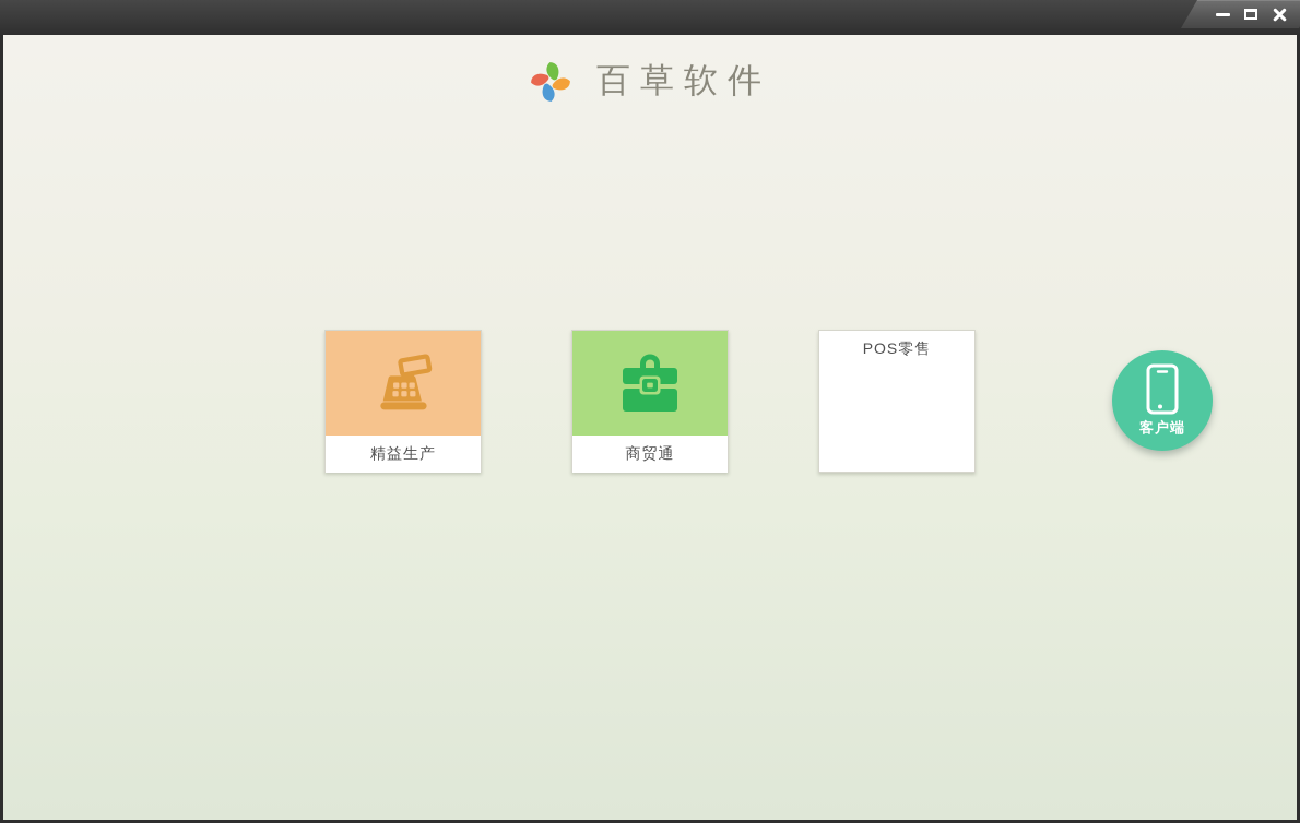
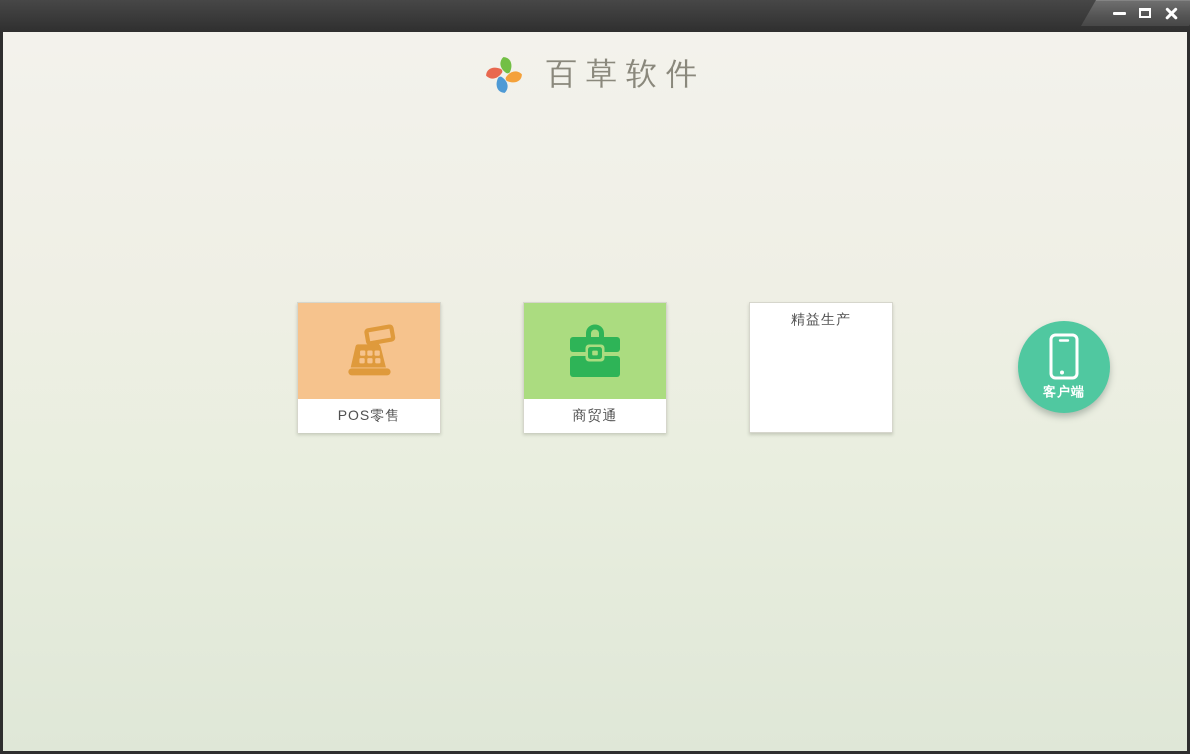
  百草软件
- 精益生产
+ POS零售
  商贸通
- POS零售
+ 精益生产
  客户端
